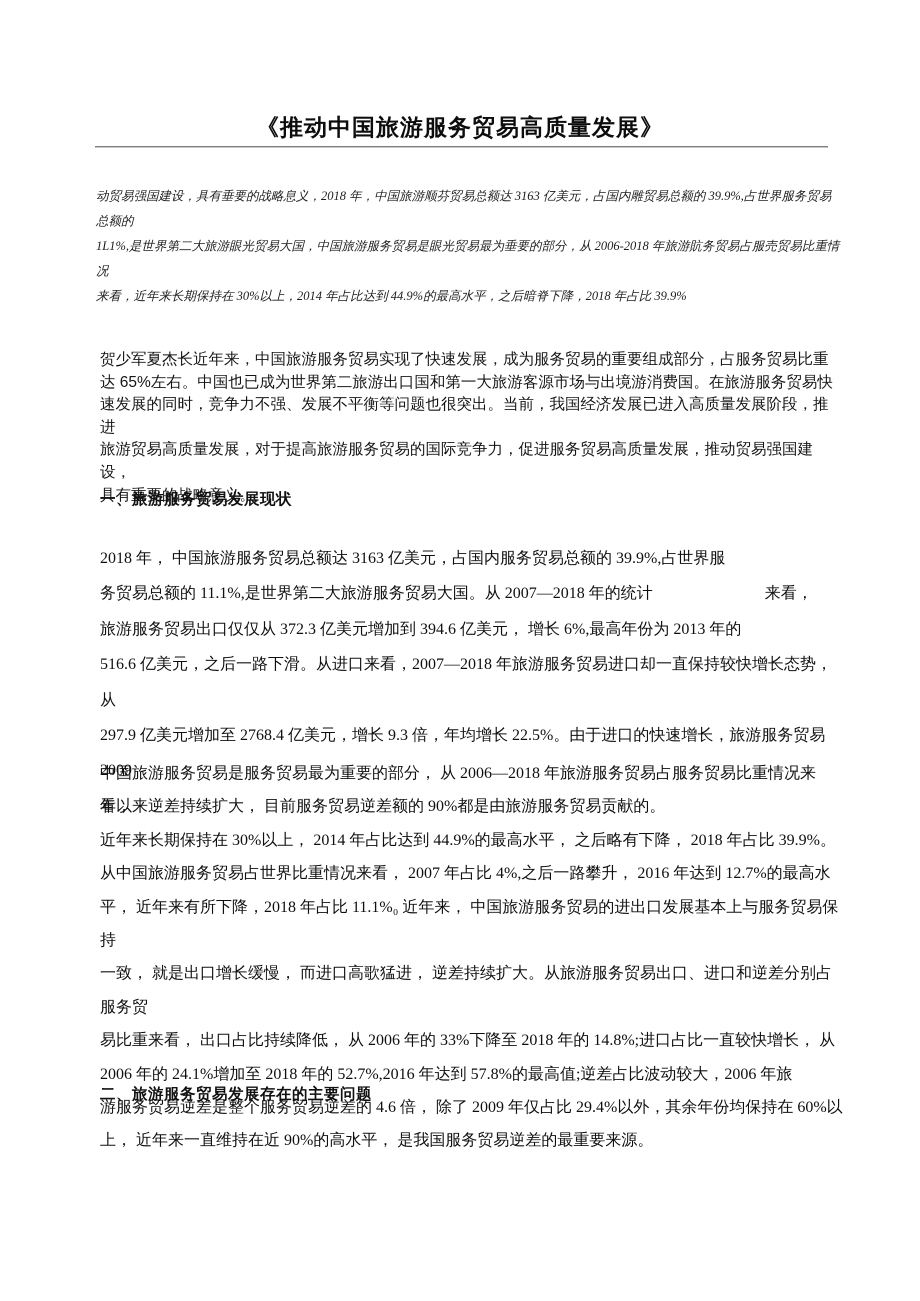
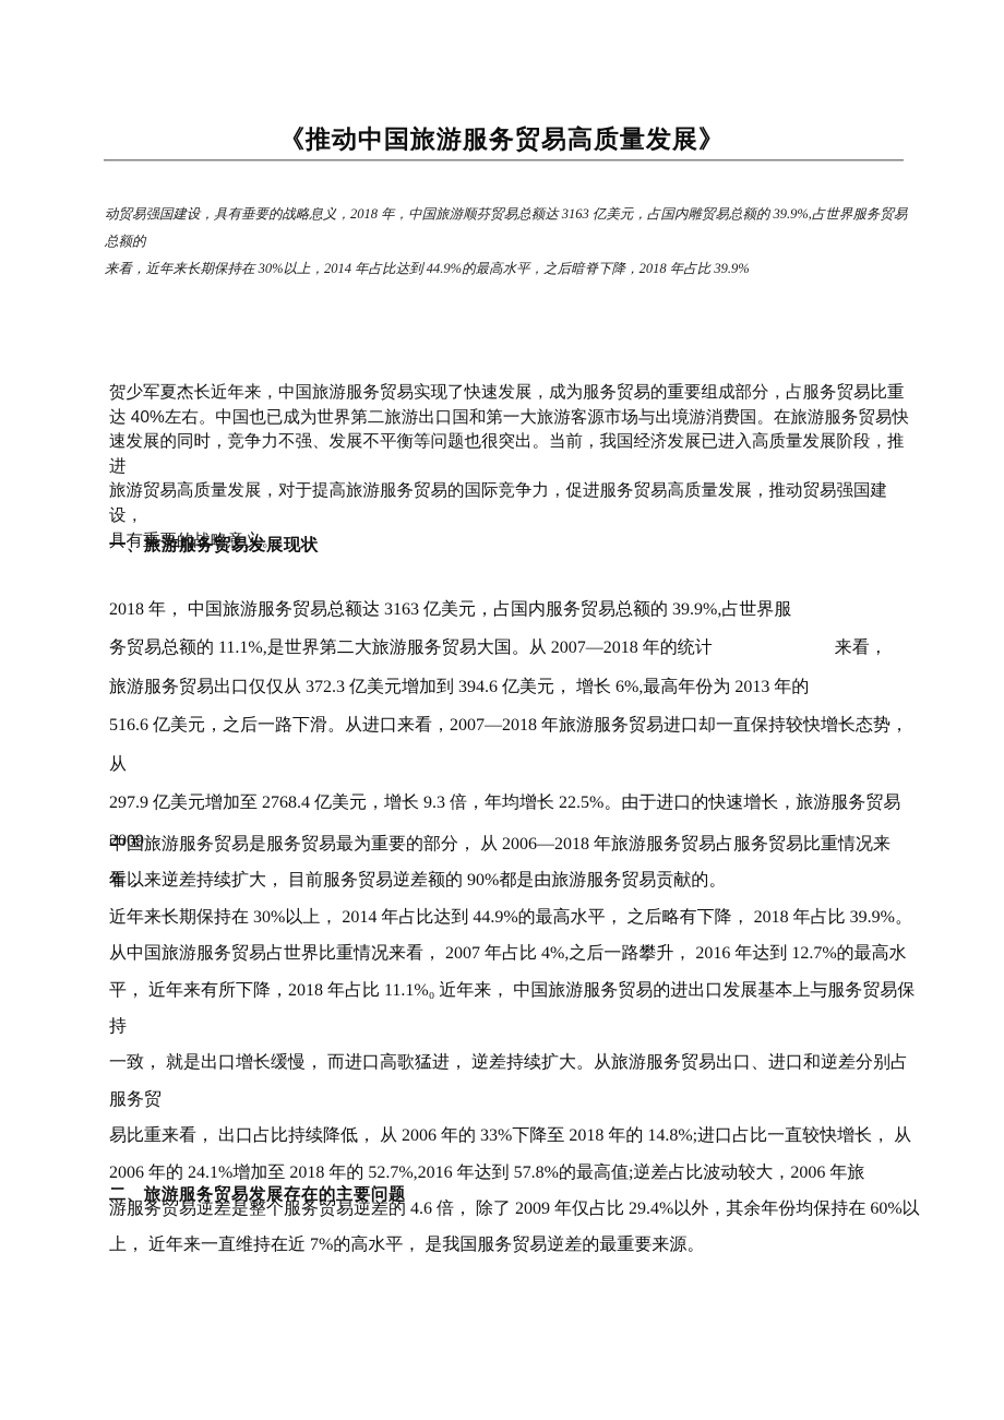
  《推动中国旅游服务贸易高质量发展》
  动贸易强国建设，具有垂要的战略息义，2018 年，中国旅游顺芬贸易总额达 3163 亿美元，占国内雕贸易总额的 39.9%,占世界服务贸易总额的
- 1L1%,是世界第二大旅游眼光贸易大国，中国旅游服务贸易是眼光贸易最为垂要的部分，从 2006-2018 年旅游貥务贸易占服売贸易比重情况
  来看，近年来长期保持在 30%以上，2014 年占比达到 44.9%的最高水平，之后暗脊下降，2018 年占比 39.9%
  贺少军夏杰长近年来，中国旅游服务贸易实现了快速发展，成为服务贸易的重要组成部分，占服务贸易比重
- 达 65%左右。中国也已成为世界第二旅游出口国和第一大旅游客源市场与出境游消费国。在旅游服务贸易快
+ 达 40%左右。中国也已成为世界第二旅游出口国和第一大旅游客源市场与出境游消费国。在旅游服务贸易快
  速发展的同时，竞争力不强、发展不平衡等问题也很突出。当前，我国经济发展已进入高质量发展阶段，推进
  旅游贸易高质量发展，对于提高旅游服务贸易的国际竞争力，促进服务贸易高质量发展，推动贸易强国建设，
  具有重要的战略意义。
  一、旅游服务贸易发展现状
  2018 年， 中国旅游服务贸易总额达 3163 亿美元，占国内服务贸易总额的 39.9%,占世界服
  务贸易总额的 11.1%,是世界第二大旅游服务贸易大国。从 2007—2018 年的统计 来看，
  旅游服务贸易出口仅仅从 372.3 亿美元增加到 394.6 亿美元， 增长 6%,最高年份为 2013 年的
  516.6 亿美元，之后一路下滑。从进口来看，2007—2018 年旅游服务贸易进口却一直保持较快增长态势，从
  297.9 亿美元增加至 2768.4 亿美元，增长 9.3 倍，年均增长 22.5%。由于进口的快速增长，旅游服务贸易 2009
  年以来逆差持续扩大， 目前服务贸易逆差额的 90%都是由旅游服务贸易贡献的。
  中国旅游服务贸易是服务贸易最为重要的部分， 从 2006—2018 年旅游服务贸易占服务贸易比重情况来看，
  近年来长期保持在 30%以上， 2014 年占比达到 44.9%的最高水平， 之后略有下降， 2018 年占比 39.9%。
  从中国旅游服务贸易占世界比重情况来看， 2007 年占比 4%,之后一路攀升， 2016 年达到 12.7%的最高水
  平， 近年来有所下降，2018 年占比 11.1%₀ 近年来， 中国旅游服务贸易的进出口发展基本上与服务贸易保持
  一致， 就是出口增长缓慢， 而进口高歌猛进， 逆差持续扩大。从旅游服务贸易出口、进口和逆差分别占服务贸
  易比重来看， 出口占比持续降低， 从 2006 年的 33%下降至 2018 年的 14.8%;进口占比一直较快增长， 从
  2006 年的 24.1%增加至 2018 年的 52.7%,2016 年达到 57.8%的最高值;逆差占比波动较大，2006 年旅
  游服务贸易逆差是整个服务贸易逆差的 4.6 倍， 除了 2009 年仅占比 29.4%以外，其余年份均保持在 60%以
- 上， 近年来一直维持在近 90%的高水平， 是我国服务贸易逆差的最重要来源。
+ 上， 近年来一直维持在近 7%的高水平， 是我国服务贸易逆差的最重要来源。
  二、旅游服务贸易发展存在的主要问题
